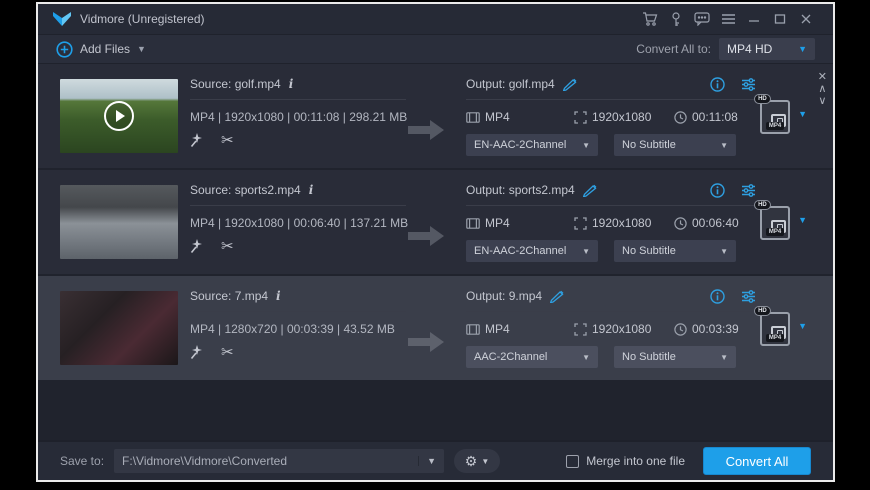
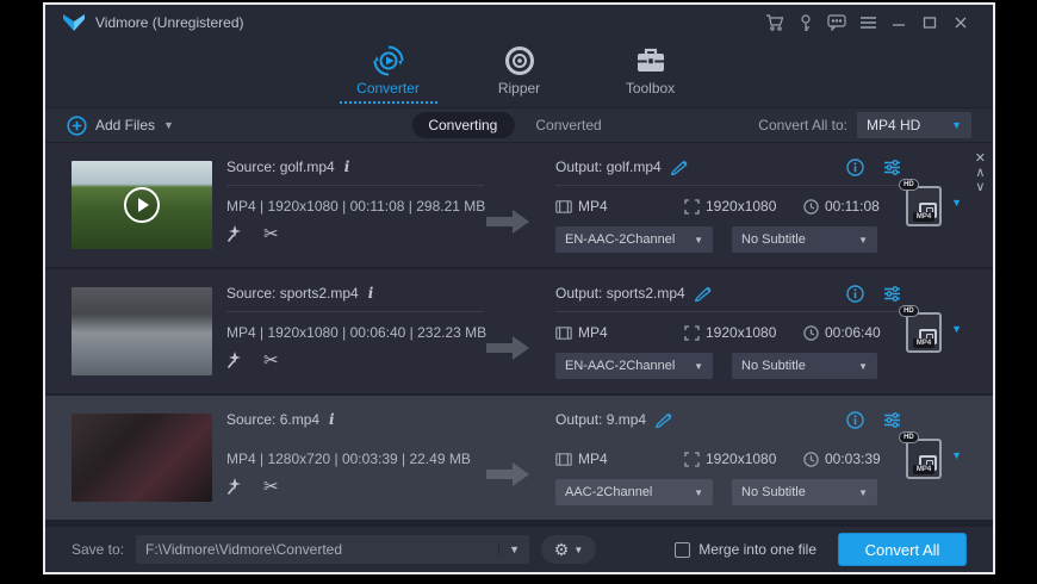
  Vidmore (Unregistered)
+ Converter
+ Ripper
+ Toolbox
  Add Files
  ▼
+ Converting
+ Converted
  Convert All to:
  MP4 HD
  ▼
  Source: golf.mp4
  i
  MP4 | 1920x1080 | 00:11:08 | 298.21 MB
  ✂
  Output: golf.mp4
  MP4
  1920x1080
  00:11:08
  EN-AAC-2Channel
  ▼
  No Subtitle
  ▼
  ▼
  ✕
  ∧
  ∨
  Source: sports2.mp4
  i
- MP4 | 1920x1080 | 00:06:40 | 137.21 MB
+ MP4 | 1920x1080 | 00:06:40 | 232.23 MB
  ✂
  Output: sports2.mp4
  MP4
  1920x1080
  00:06:40
  EN-AAC-2Channel
  ▼
  No Subtitle
  ▼
  ▼
- Source: 7.mp4
+ Source: 6.mp4
  i
- MP4 | 1280x720 | 00:03:39 | 43.52 MB
+ MP4 | 1280x720 | 00:03:39 | 22.49 MB
  ✂
  Output: 9.mp4
  MP4
  1920x1080
  00:03:39
  AAC-2Channel
  ▼
  No Subtitle
  ▼
  ▼
  Save to:
  F:\Vidmore\Vidmore\Converted
  ▼
  ⚙
  ▼
  Merge into one file
  Convert All
